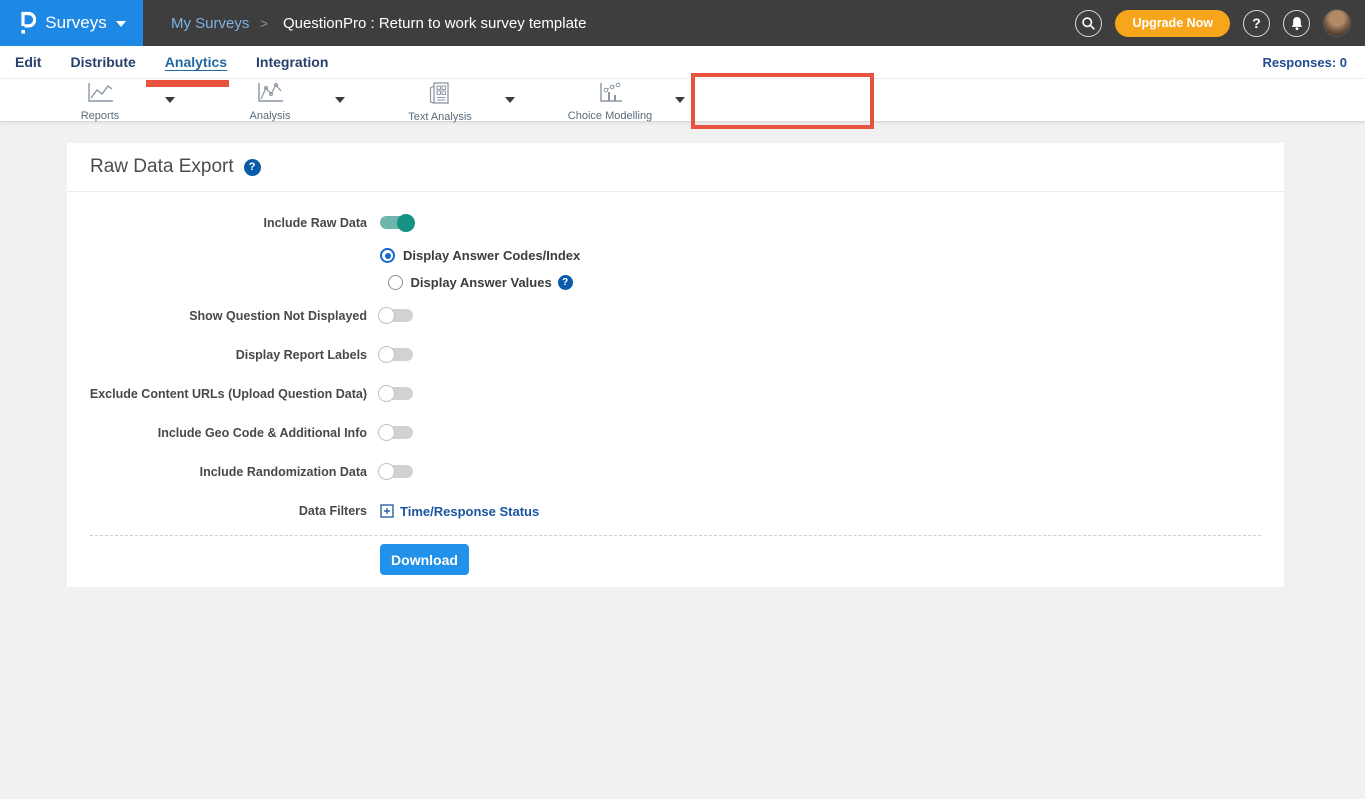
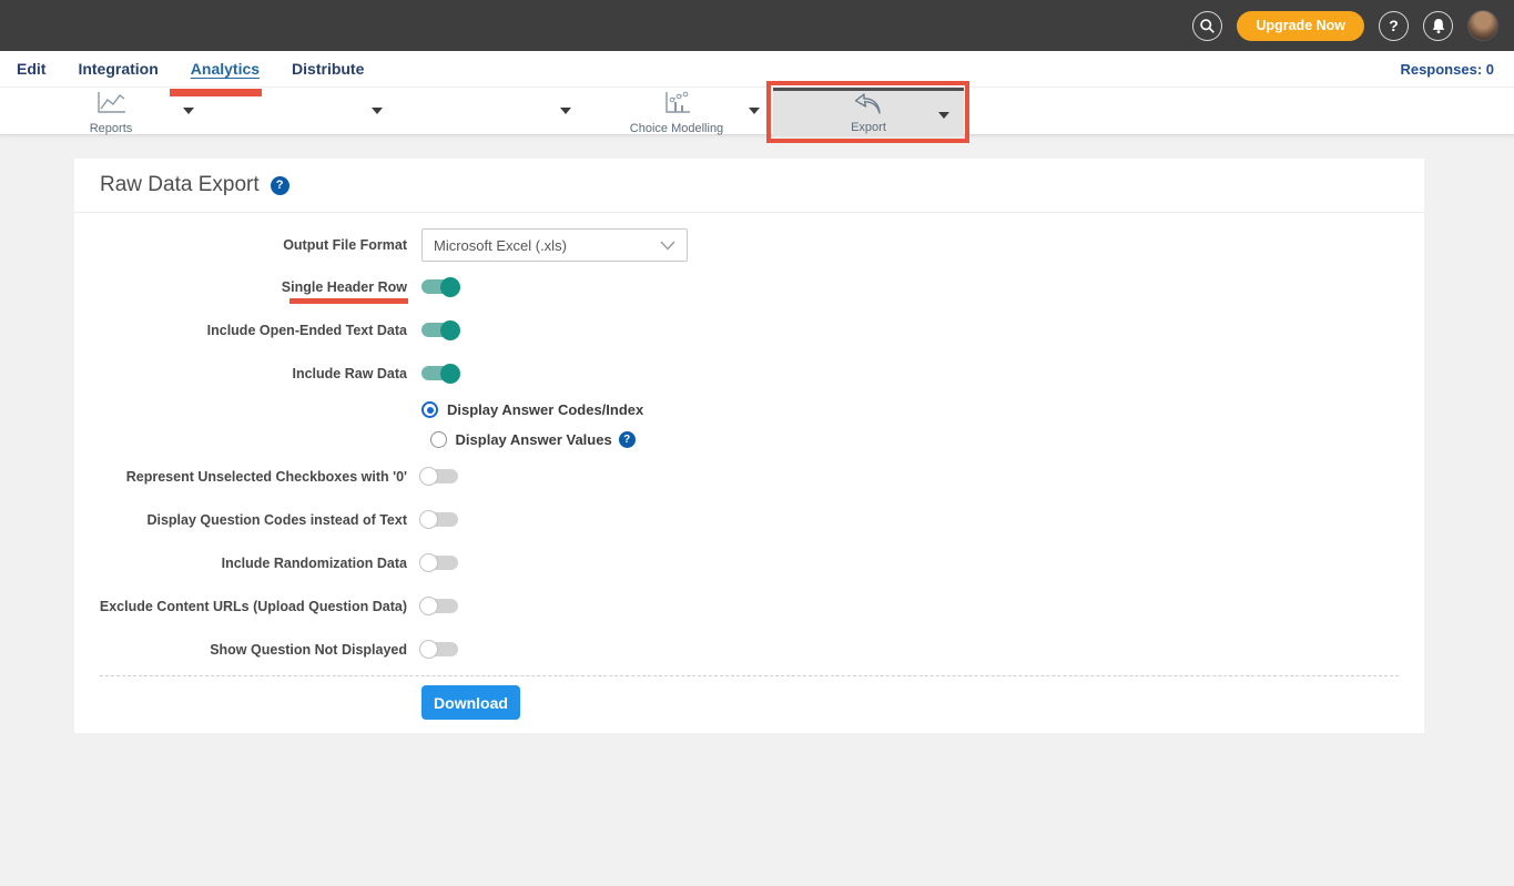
- Surveys
- My Surveys
- >
- QuestionPro : Return to work survey template
  Upgrade Now
  ?
  Edit
- Distribute
+ Integration
  Analytics
- Integration
+ Distribute
  Responses: 0
  Reports
- Analysis
- Text Analysis
  Choice Modelling
+ Export
  Raw Data Export
  ?
+ Output File Format
+ Microsoft Excel (.xls)
+ Single Header Row
+ Include Open-Ended Text Data
  Include Raw Data
  Display Answer Codes/Index
  Display Answer Values
  ?
+ Represent Unselected Checkboxes with '0'
+ Display Question Codes instead of Text
- Show Question Not Displayed
+ Include Randomization Data
- Display Report Labels
  Exclude Content URLs (Upload Question Data)
- Include Geo Code & Additional Info
- Include Randomization Data
+ Show Question Not Displayed
- Data Filters
- Time/Response Status
  Download
